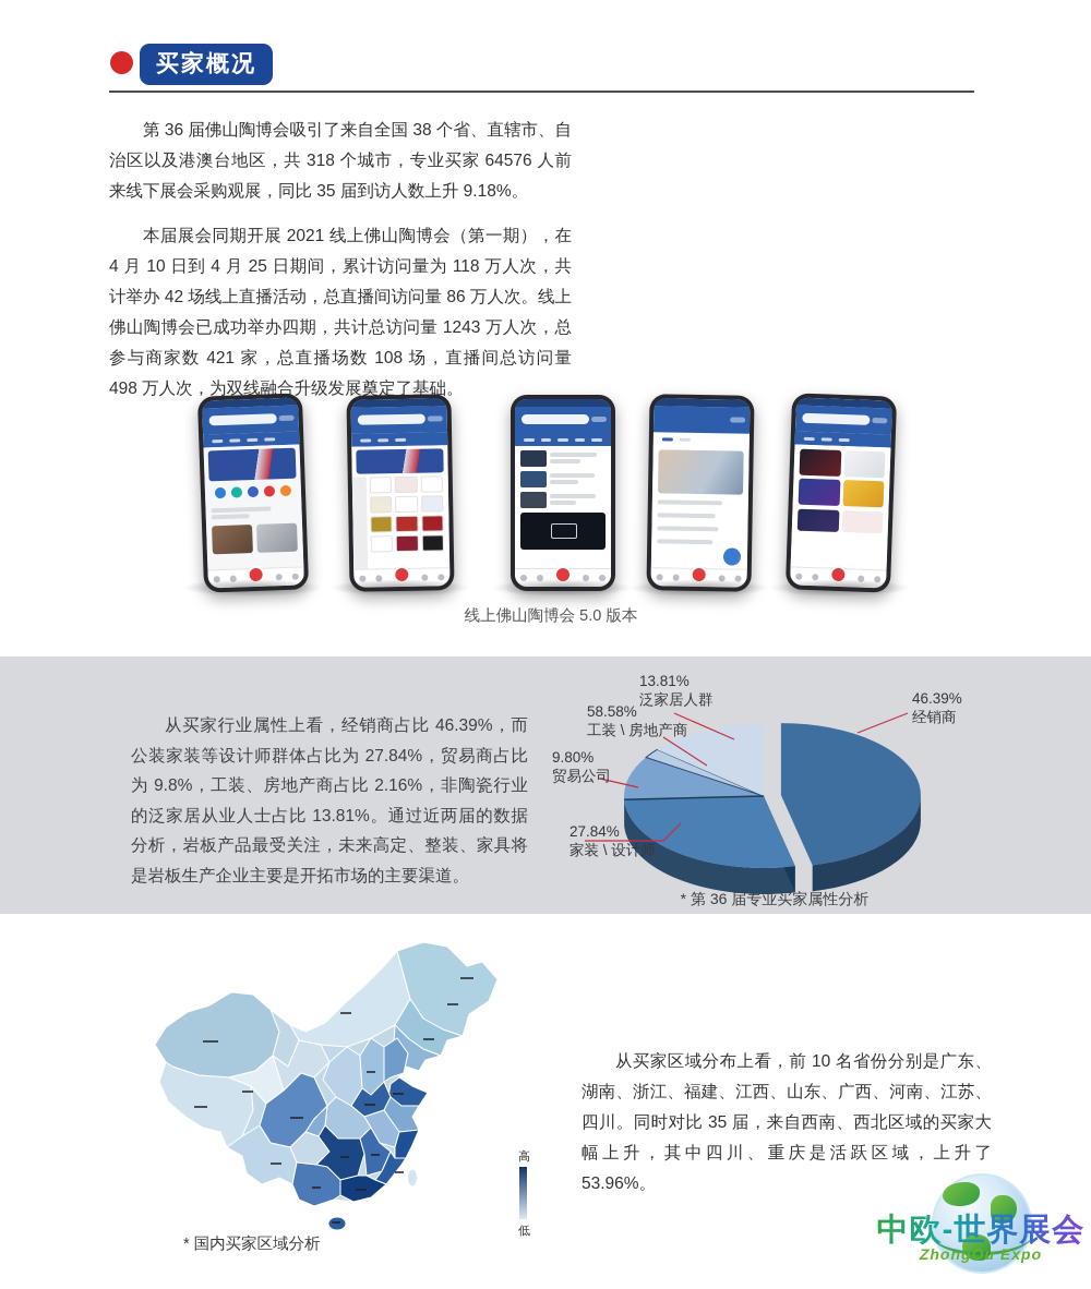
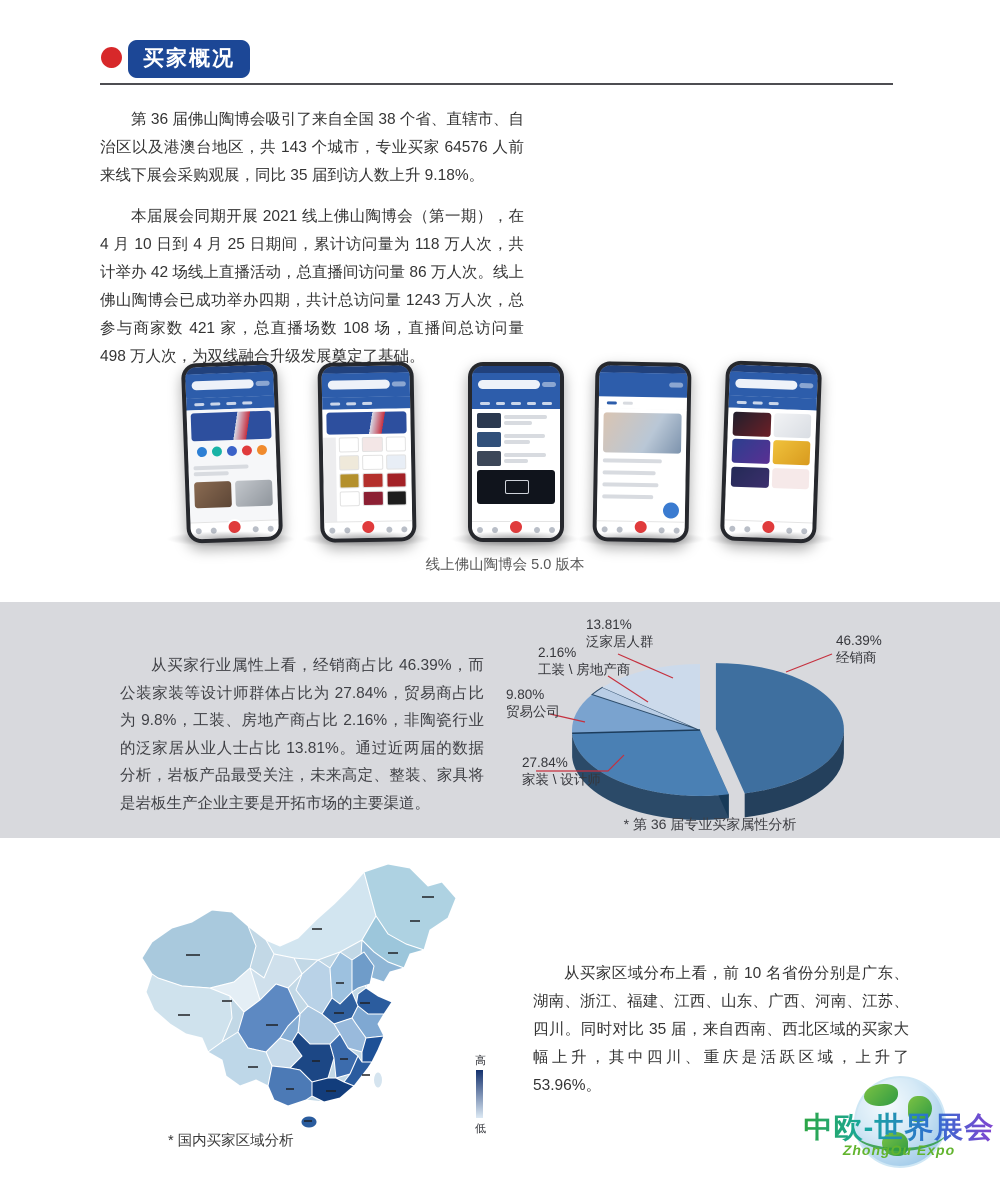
  买家概况
- 第 36 届佛山陶博会吸引了来自全国 38 个省、直辖市、自治区以及港澳台地区，共 318 个城市，专业买家 64576 人前来线下展会采购观展，同比 35 届到访人数上升 9.18%。
+ 第 36 届佛山陶博会吸引了来自全国 38 个省、直辖市、自治区以及港澳台地区，共 143 个城市，专业买家 64576 人前来线下展会采购观展，同比 35 届到访人数上升 9.18%。
  本届展会同期开展 2021 线上佛山陶博会（第一期），在 4 月 10 日到 4 月 25 日期间，累计访问量为 118 万人次，共计举办 42 场线上直播活动，总直播间访问量 86 万人次。线上佛山陶博会已成功举办四期，共计总访问量 1243 万人次，总参与商家数 421 家，总直播场数 108 场，直播间总访问量 498 万人次，为双线融合升级发展奠定了基础。
  线上佛山陶博会 5.0 版本
  从买家行业属性上看，经销商占比 46.39%，而公装家装等设计师群体占比为 27.84%，贸易商占比为 9.8%，工装、房地产商占比 2.16%，非陶瓷行业的泛家居从业人士占比 13.81%。通过近两届的数据分析，岩板产品最受关注，未来高定、整装、家具将是岩板生产企业主要是开拓市场的主要渠道。
  46.39%
  经销商
  13.81%
  泛家居人群
- 58.58%
+ 2.16%
  工装 \ 房地产商
  9.80%
  贸易公司
  27.84%
  家装 \ 设计师
  * 第 36 届专业买家属性分析
  高
  低
  * 国内买家区域分析
  从买家区域分布上看，前 10 名省份分别是广东、湖南、浙江、福建、江西、山东、广西、河南、江苏、四川。同时对比 35 届，来自西南、西北区域的买家大幅上升，其中四川、重庆是活跃区域，上升了 53.96%。
  中欧-世界展会
  ZhongOu Expo
